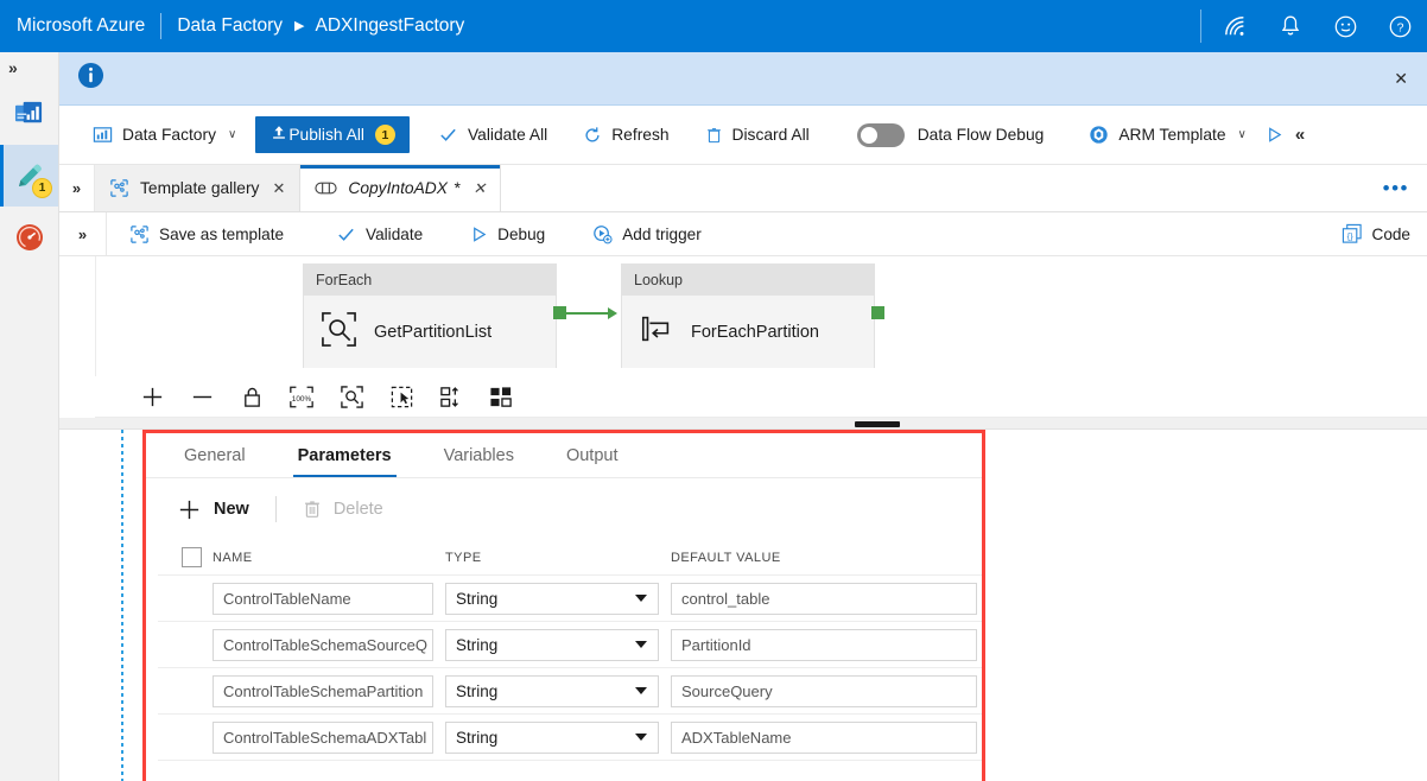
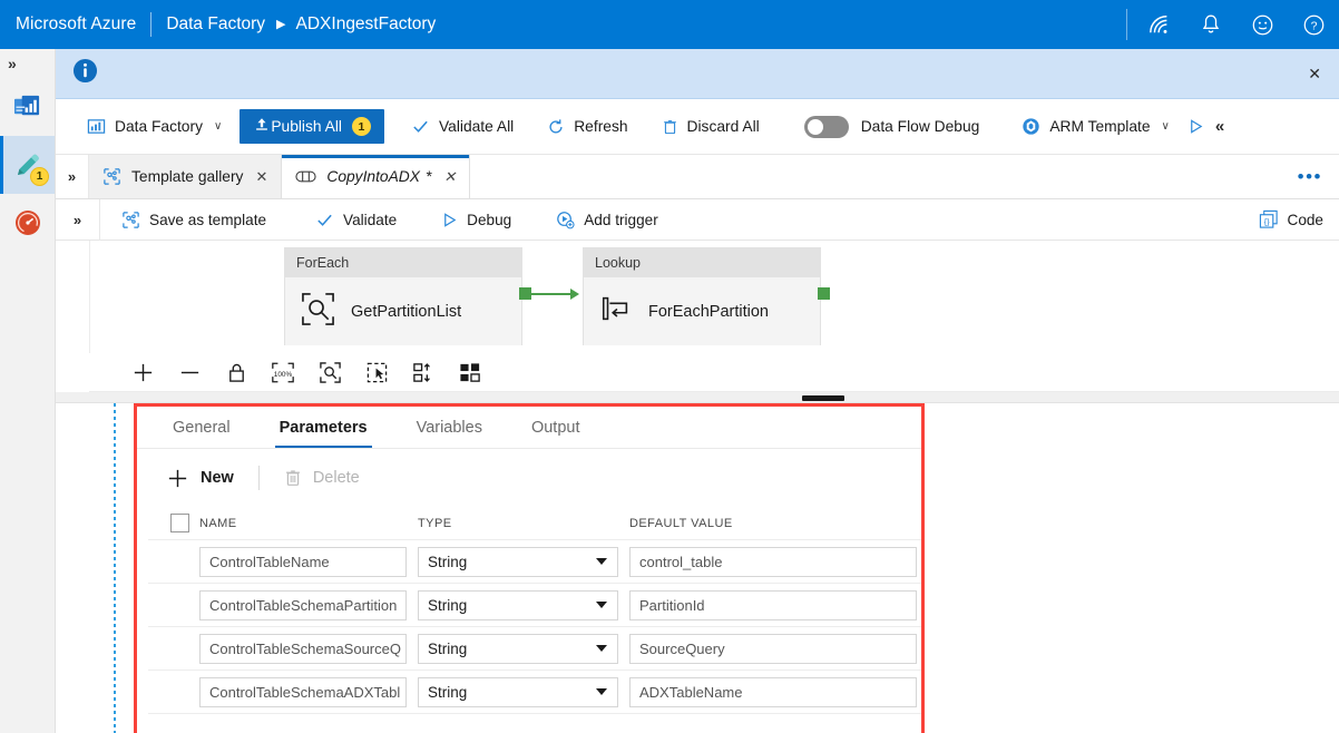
  Microsoft Azure
  Data Factory
  ▶
  ADXIngestFactory
  ?
  »
  1
  ✕
  Data Factory
  ∨
  Publish All
  1
  Validate All
  Refresh
  Discard All
  Data Flow Debug
  ARM Template
  ∨
  «
  »
  Template gallery
  ✕
  CopyIntoADX
  *
  ✕
  •••
  »
  Save as template
  Validate
  Debug
  Add trigger
  {}
  Code
  ForEach
  GetPartitionList
  Lookup
  ForEachPartition
  General
  Parameters
  Variables
  Output
  New
  Delete
  NAME
  TYPE
  DEFAULT VALUE
  ControlTableName
  String
  control_table
- ControlTableSchemaSourceQ
+ ControlTableSchemaPartition
  String
  PartitionId
- ControlTableSchemaPartition
+ ControlTableSchemaSourceQ
  String
  SourceQuery
  ControlTableSchemaADXTabl
  String
  ADXTableName
